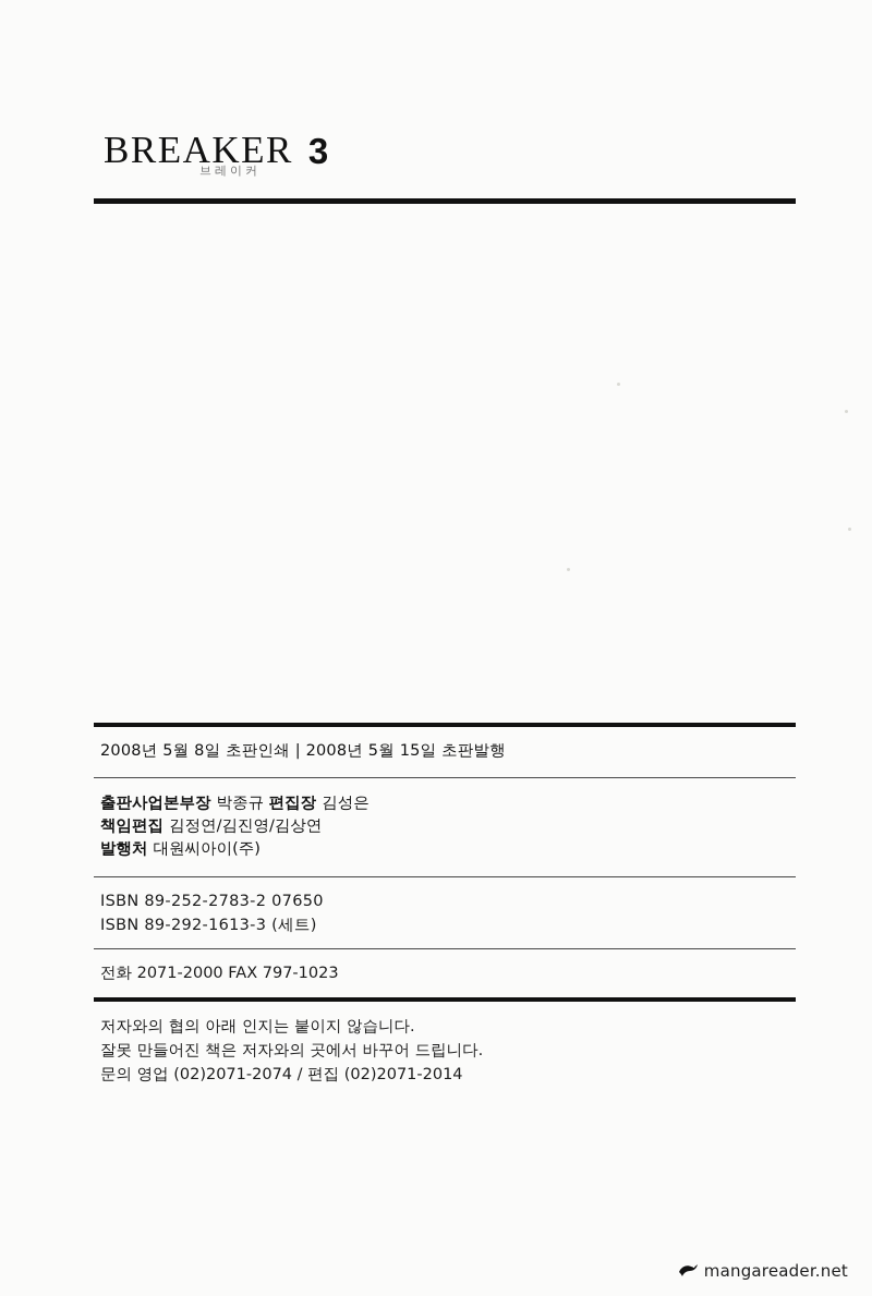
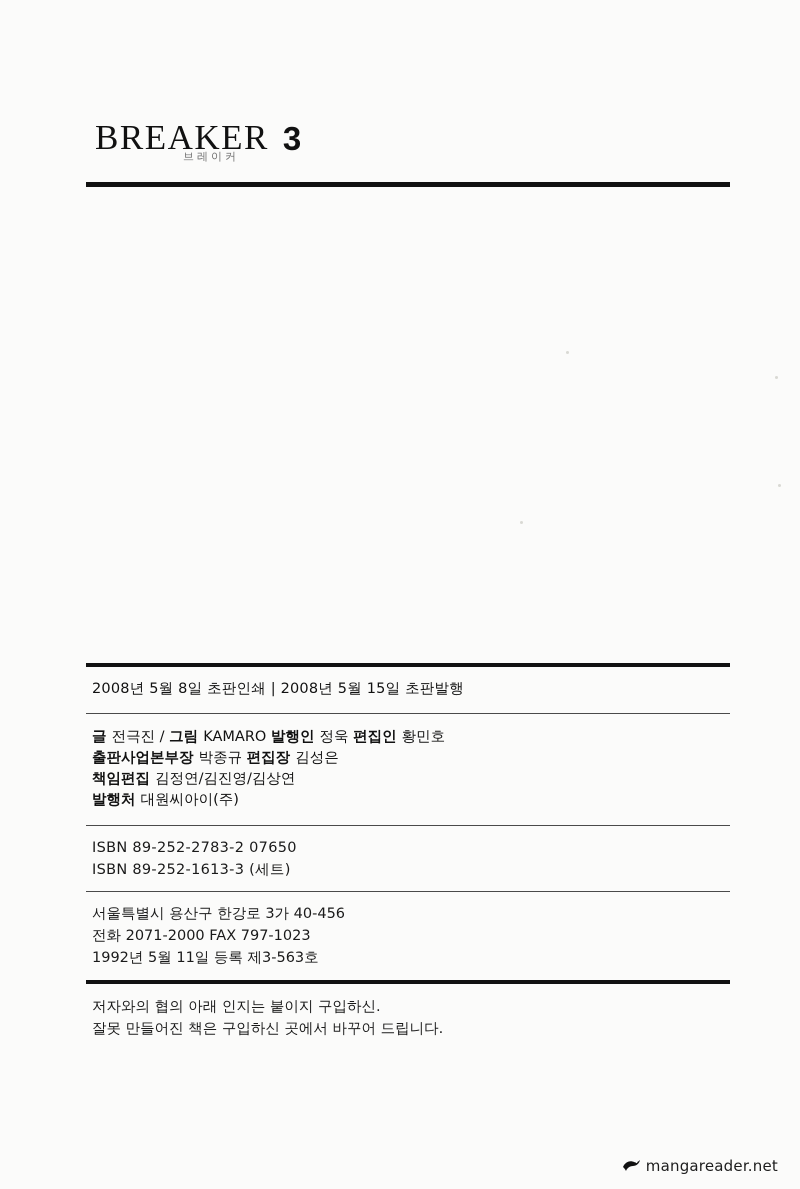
  BREAKER
  3
  브레이커
  2008년 5월 8일 초판인쇄 | 2008년 5월 15일 초판발행
+ 글 전극진 / 그림 KAMARO 발행인 정욱 편집인 황민호
  출판사업본부장 박종규 편집장 김성은
  책임편집 김정연/김진영/김상연
  발행처 대원씨아이(주)
  ISBN 89-252-2783-2 07650
- ISBN 89-292-1613-3 (세트)
+ ISBN 89-252-1613-3 (세트)
+ 서울특별시 용산구 한강로 3가 40-456
  전화 2071-2000 FAX 797-1023
+ 1992년 5월 11일 등록 제3-563호
- 저자와의 협의 아래 인지는 붙이지 않습니다.
+ 저자와의 협의 아래 인지는 붙이지 구입하신.
- 잘못 만들어진 책은 저자와의 곳에서 바꾸어 드립니다.
+ 잘못 만들어진 책은 구입하신 곳에서 바꾸어 드립니다.
- 문의 영업 (02)2071-2074 / 편집 (02)2071-2014
  mangareader.net
